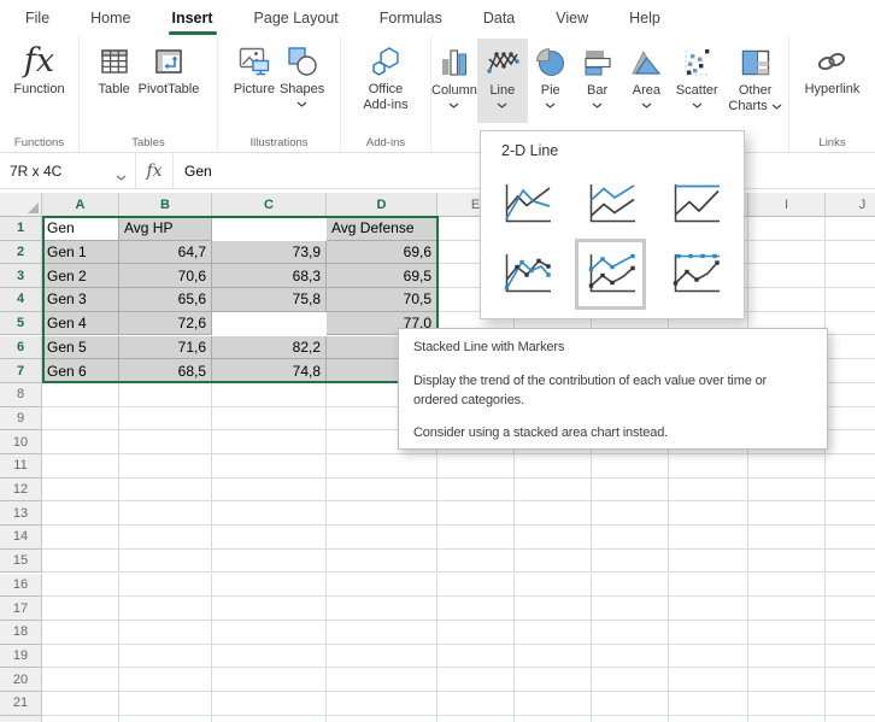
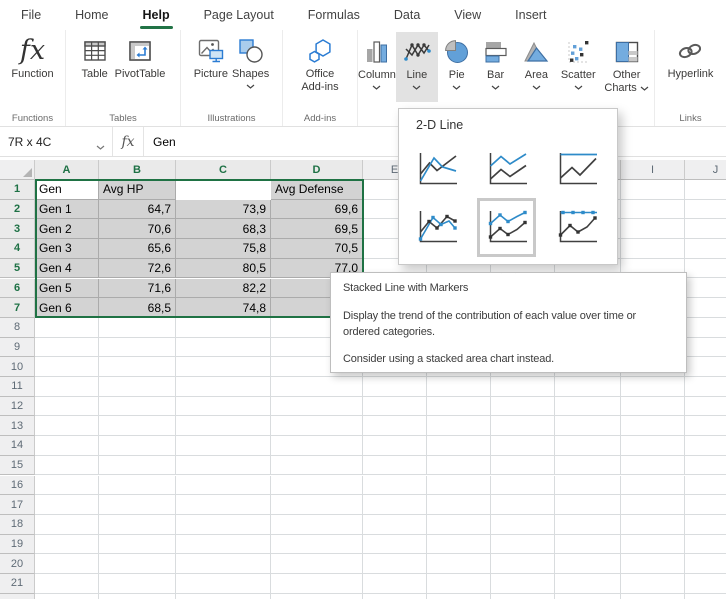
  File
  Home
- Insert
+ Help
  Page Layout
  Formulas
  Data
  View
- Help
+ Insert
  fx
  Function
  Functions
  Table
  PivotTable
  Tables
  Picture
  Shapes
  Illustrations
  Office
  Add-ins
  Add-ins
  Column
  Line
  Pie
  Bar
  Area
  Scatter
  Other
  Charts
  Hyperlink
  Links
  7R x 4C
  fx
  Gen
  A
  B
  C
  D
  E
  I
  J
  1
  Gen
  Avg HP
  Avg Defense
  2
  Gen 1
  64,7
  73,9
  69,6
  3
  Gen 2
  70,6
  68,3
  69,5
  4
  Gen 3
  65,6
  75,8
  70,5
  5
  Gen 4
  72,6
+ 80,5
  77,0
  6
  Gen 5
  71,6
  82,2
  7
  Gen 6
  68,5
  74,8
  8
  9
  10
  11
  12
  13
  14
  15
  16
  17
  18
  19
  20
  21
  2-D Line
  Stacked Line with Markers
  Display the trend of the contribution of each value over time or ordered categories.
  Consider using a stacked area chart instead.
